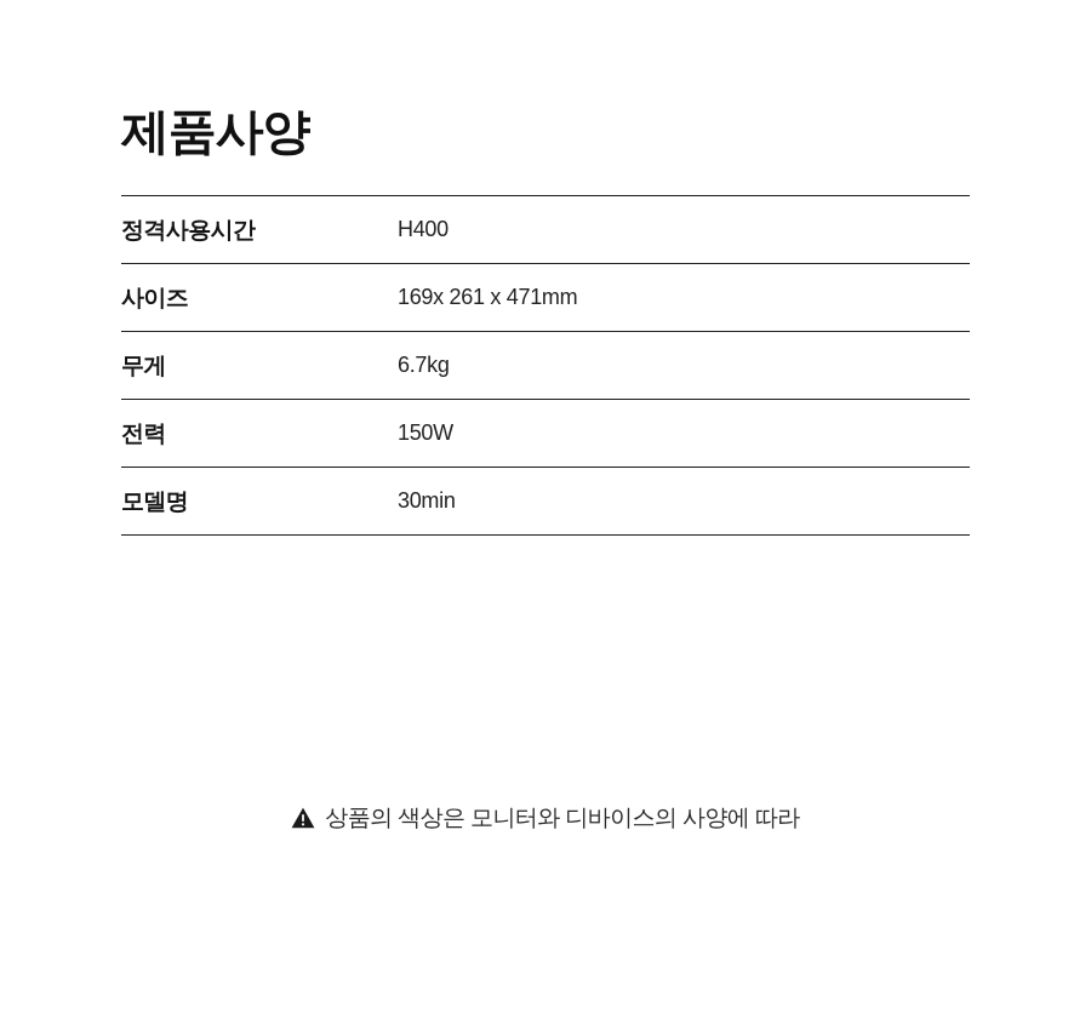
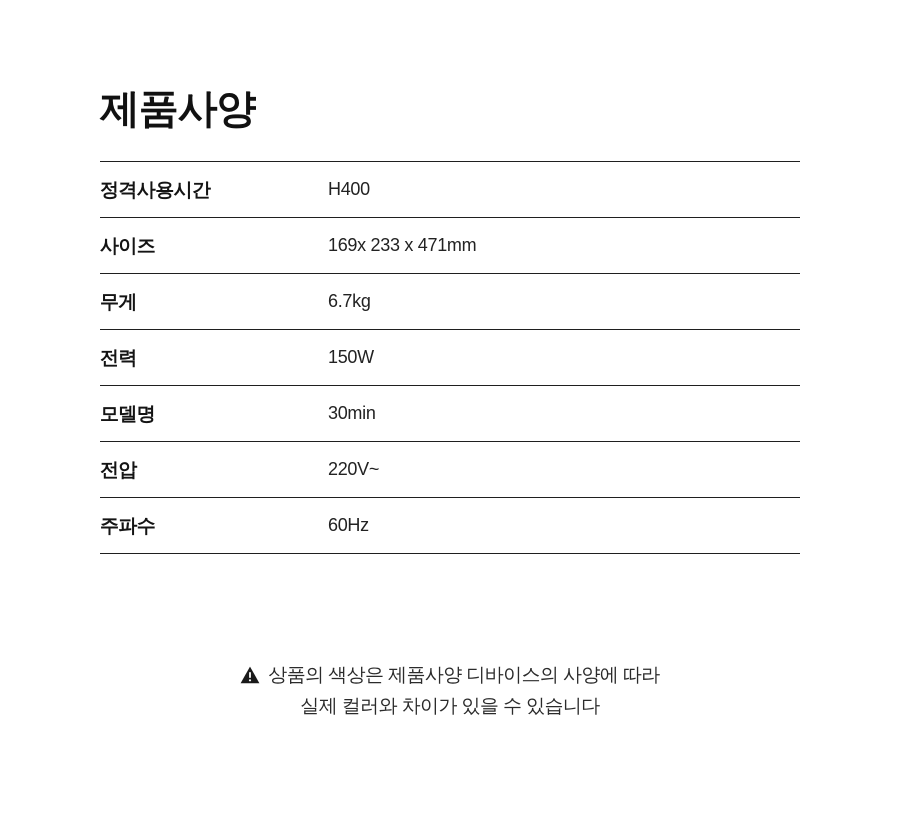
  제품사양
  정격사용시간	H400
- 사이즈	169x 261 x 471mm
+ 사이즈	169x 233 x 471mm
  무게	6.7kg
  전력	150W
  모델명	30min
+ 전압	220V~
+ 주파수	60Hz
- 상품의 색상은 모니터와 디바이스의 사양에 따라
+ 상품의 색상은 제품사양 디바이스의 사양에 따라
+ 실제 컬러와 차이가 있을 수 있습니다
